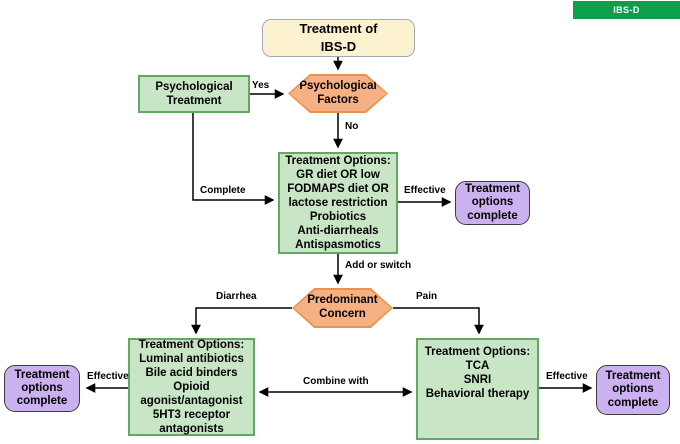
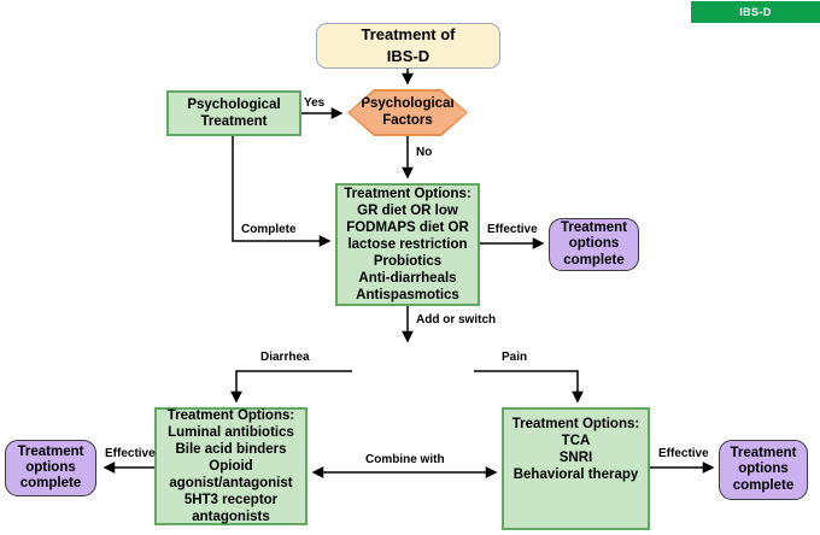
  IBS-D
  Treatment of
  IBS-D
  Psychological
  Treatment
  Psychological
  Factors
  Treatment Options:
  GR diet OR low
  FODMAPS diet OR
  lactose restriction
  Probiotics
  Anti-diarrheals
  Antispasmotics
  Treatment
  options
  complete
- Predominant
- Concern
  Treatment Options:
  Luminal antibiotics
  Bile acid binders
  Opioid
  agonist/antagonist
  5HT3 receptor
  antagonists
  Treatment
  options
  complete
  Treatment Options:
  TCA
  SNRI
  Behavioral therapy
  Treatment
  options
  complete
  Yes
  No
  Complete
  Effective
  Add or switch
  Diarrhea
  Pain
  Effective
  Combine with
  Effective
